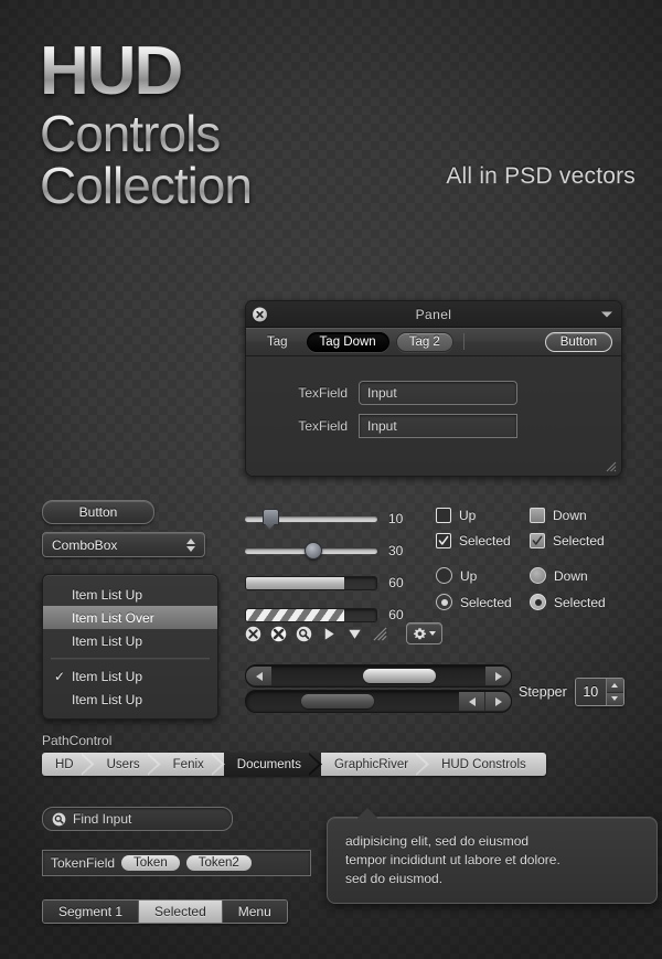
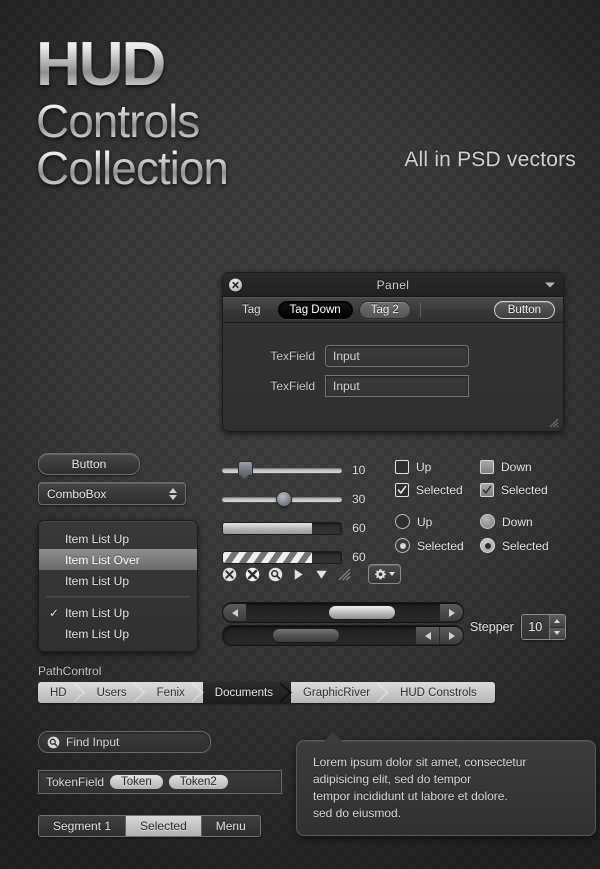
  HUD
  Controls
  Collection
  All in PSD vectors
  Panel
  Tag
  Tag Down
  Tag 2
  Button
  TexField
  Input
  TexField
  Input
  Button
  ComboBox
  Item List Up
  Item List Over
  Item List Up
  ✓
  Item List Up
  Item List Up
  10
  30
  60
  60
  Up
  Down
  Selected
  Selected
  Up
  Down
  Selected
  Selected
  Stepper
  10
  PathControl
  HD
  Users
  Fenix
  Documents
  GraphicRiver
  HUD Constrols
  Find Input
  TokenField
  Token
  Token2
  Segment 1
  Selected
  Menu
+ Lorem ipsum dolor sit amet, consectetur
- adipisicing elit, sed do eiusmod
+ adipisicing elit, sed do tempor
  tempor incididunt ut labore et dolore.
  sed do eiusmod.
